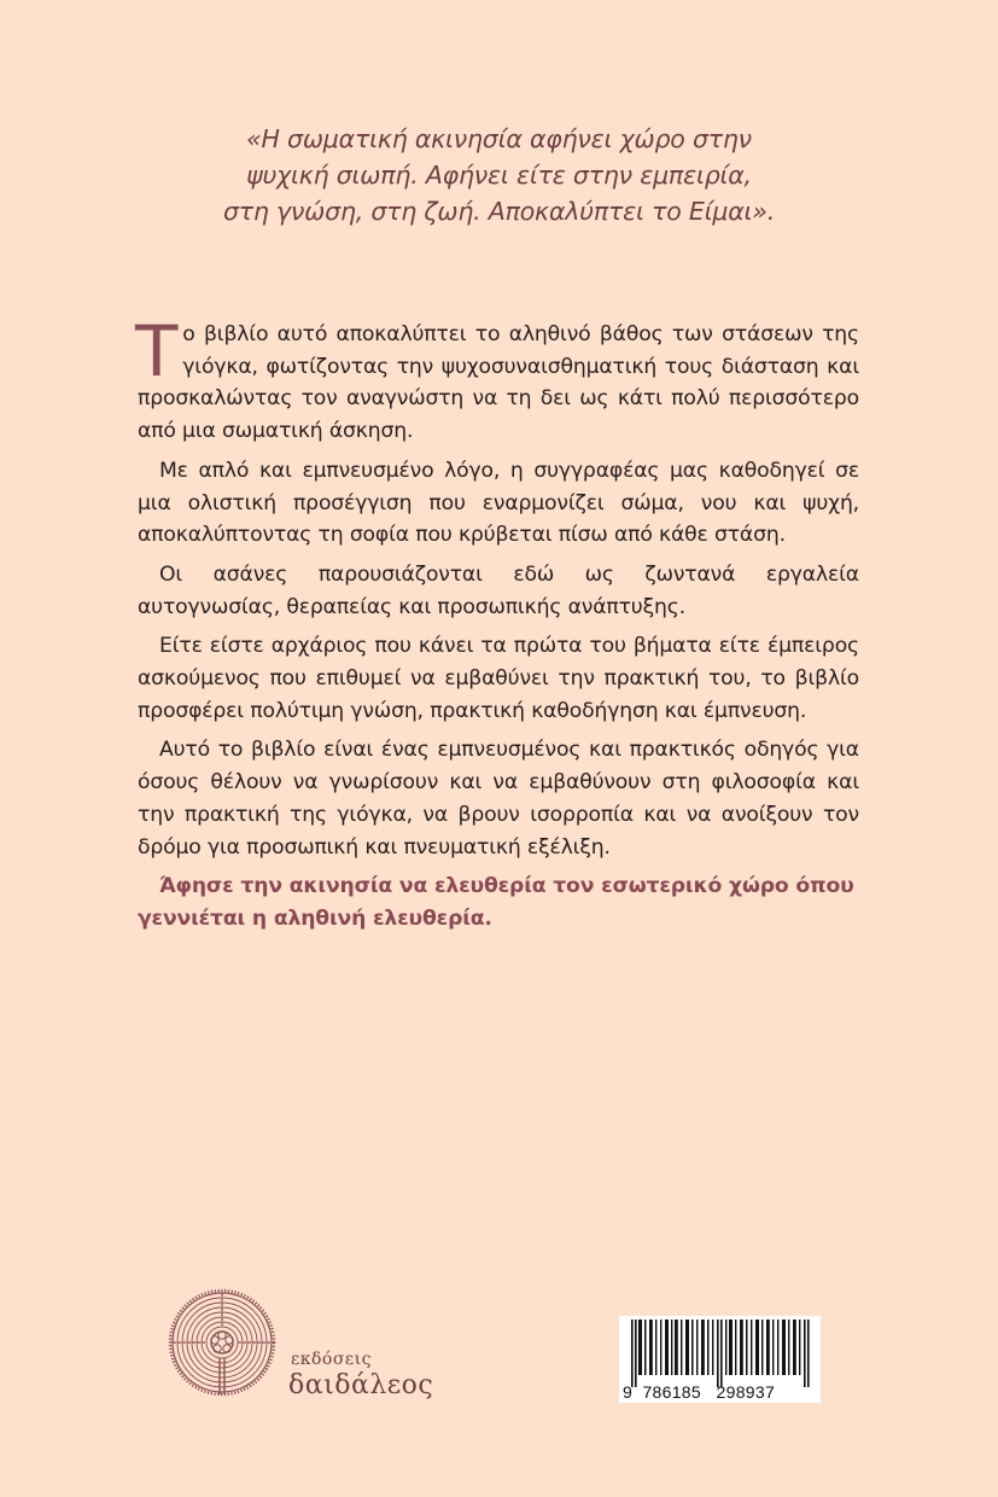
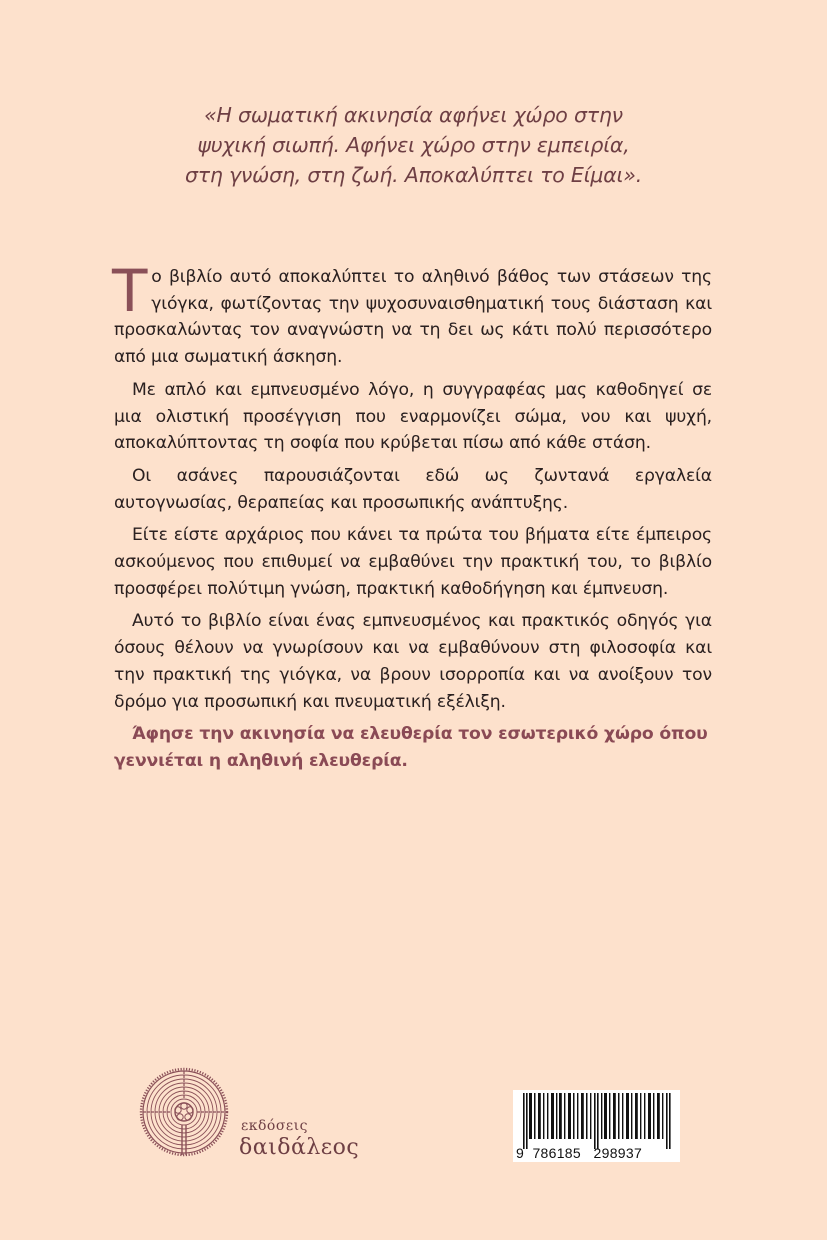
  «Η σωματική ακινησία αφήνει χώρο στην
- ψυχική σιωπή. Αφήνει είτε στην εμπειρία,
+ ψυχική σιωπή. Αφήνει χώρο στην εμπειρία,
  στη γνώση, στη ζωή. Αποκαλύπτει το Είμαι».
  Τ
  ο βιβλίο αυτό αποκαλύπτει το αληθινό βάθος των στάσεων της γιόγκα, φωτίζοντας την ψυχοσυναισθηματική τους διάσταση και προσκαλώντας τον αναγνώστη να τη δει ως κάτι πολύ περισσότερο από μια σωματική άσκηση.
  Με απλό και εμπνευσμένο λόγο, η συγγραφέας μας καθοδηγεί σε μια ολιστική προσέγγιση που εναρμονίζει σώμα, νου και ψυχή, αποκαλύπτοντας τη σοφία που κρύβεται πίσω από κάθε στάση.
  Οι ασάνες παρουσιάζονται εδώ ως ζωντανά εργαλεία αυτογνωσίας, θεραπείας και προσωπικής ανάπτυξης.
  Είτε είστε αρχάριος που κάνει τα πρώτα του βήματα είτε έμπειρος ασκούμενος που επιθυμεί να εμβαθύνει την πρακτική του, το βιβλίο προσφέρει πολύτιμη γνώση, πρακτική καθοδήγηση και έμπνευση.
  Αυτό το βιβλίο είναι ένας εμπνευσμένος και πρακτικός οδηγός για όσους θέλουν να γνωρίσουν και να εμβαθύνουν στη φιλοσοφία και την πρακτική της γιόγκα, να βρουν ισορροπία και να ανοίξουν τον δρόμο για προσωπική και πνευματική εξέλιξη.
  Άφησε την ακινησία να ελευθερία τον εσωτερικό χώρο όπου γεννιέται η αληθινή ελευθερία.
  εκδόσεις
  δαιδάλεος
  9 786185 298937
